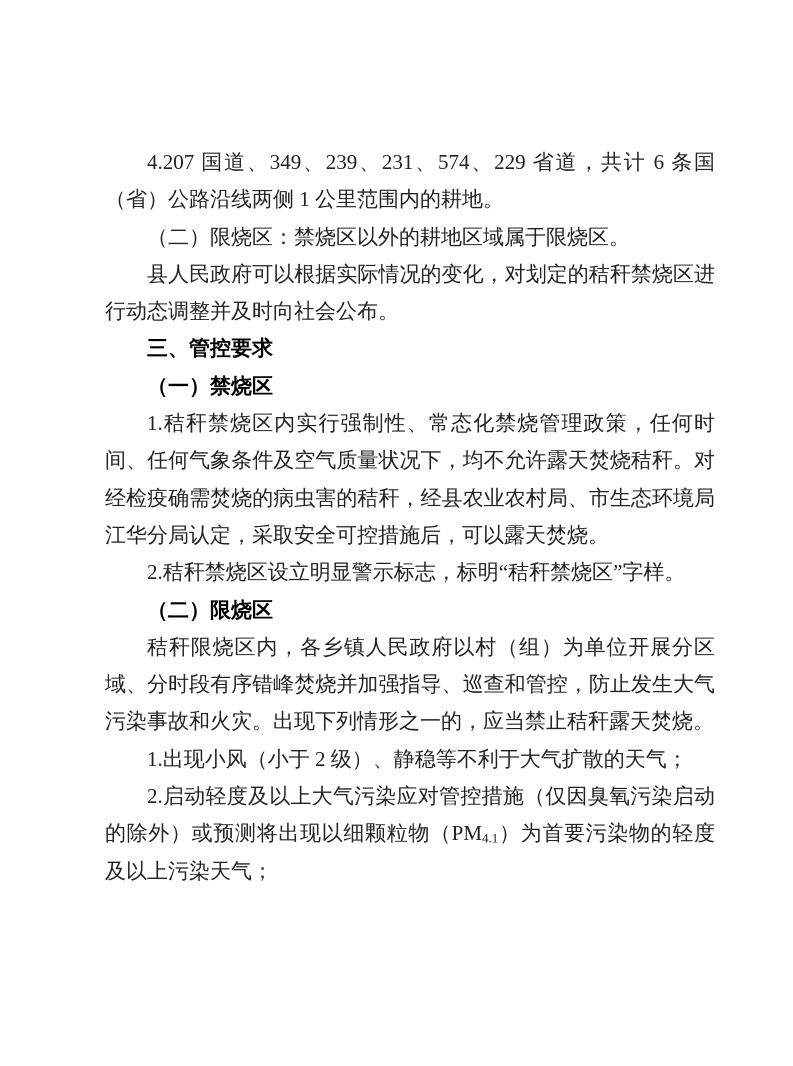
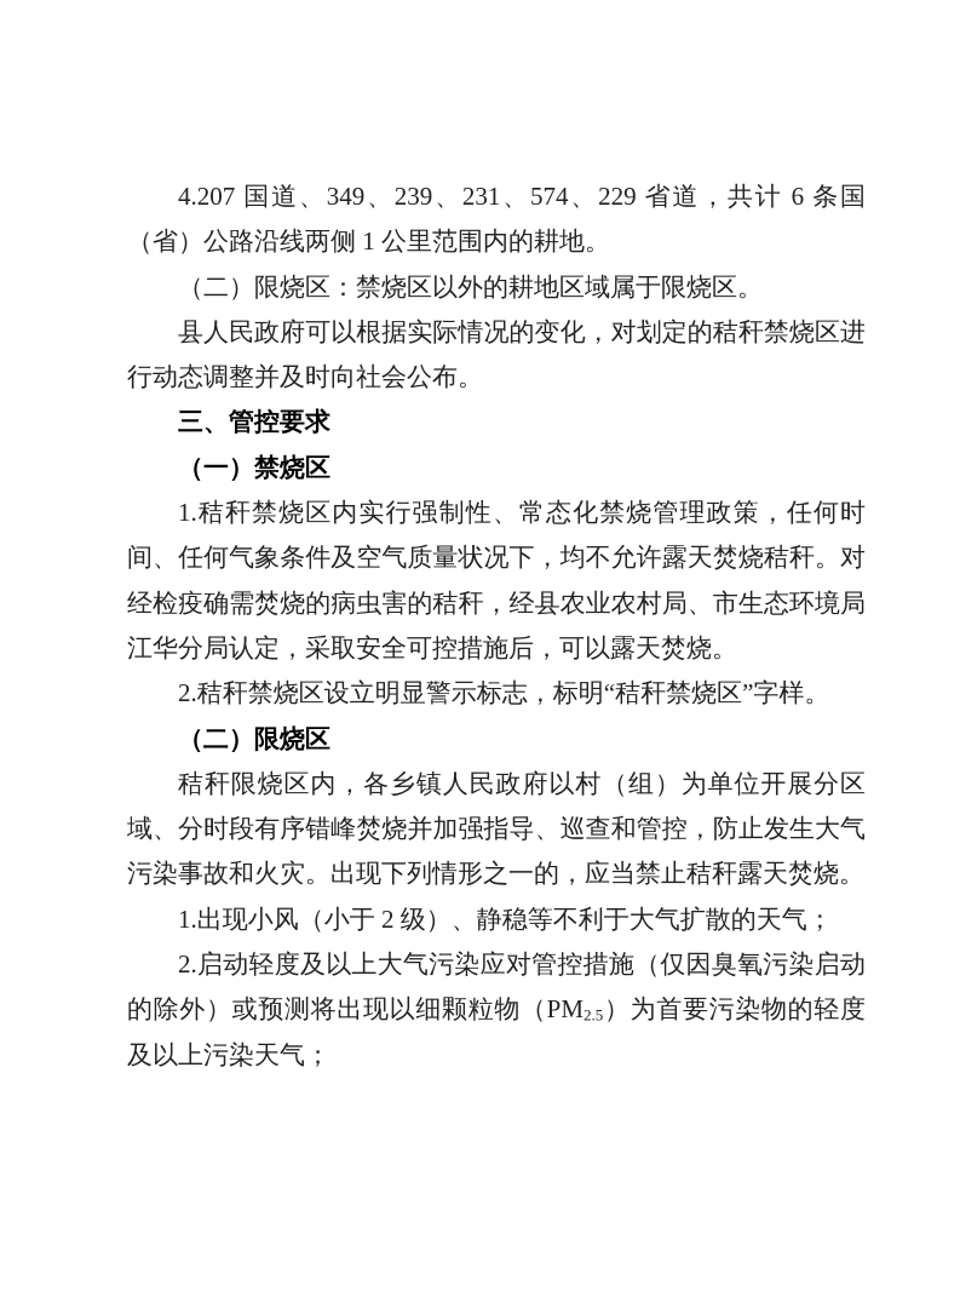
  4.207 国道、349、239、231、574、229 省道，共计 6 条国（省）公路沿线两侧 1 公里范围内的耕地。
  （二）限烧区：禁烧区以外的耕地区域属于限烧区。
  县人民政府可以根据实际情况的变化，对划定的秸秆禁烧区进行动态调整并及时向社会公布。
  三、管控要求
  （一）禁烧区
  1.秸秆禁烧区内实行强制性、常态化禁烧管理政策，任何时间、任何气象条件及空气质量状况下，均不允许露天焚烧秸秆。对经检疫确需焚烧的病虫害的秸秆，经县农业农村局、市生态环境局江华分局认定，采取安全可控措施后，可以露天焚烧。
  2.秸秆禁烧区设立明显警示标志，标明“秸秆禁烧区”字样。
  （二）限烧区
  秸秆限烧区内，各乡镇人民政府以村（组）为单位开展分区域、分时段有序错峰焚烧并加强指导、巡查和管控，防止发生大气污染事故和火灾。出现下列情形之一的，应当禁止秸秆露天焚烧。
  1.出现小风（小于 2 级）、静稳等不利于大气扩散的天气；
- 2.启动轻度及以上大气污染应对管控措施（仅因臭氧污染启动的除外）或预测将出现以细颗粒物（PM4.1）为首要污染物的轻度及以上污染天气；
+ 2.启动轻度及以上大气污染应对管控措施（仅因臭氧污染启动的除外）或预测将出现以细颗粒物（PM2.5）为首要污染物的轻度及以上污染天气；
